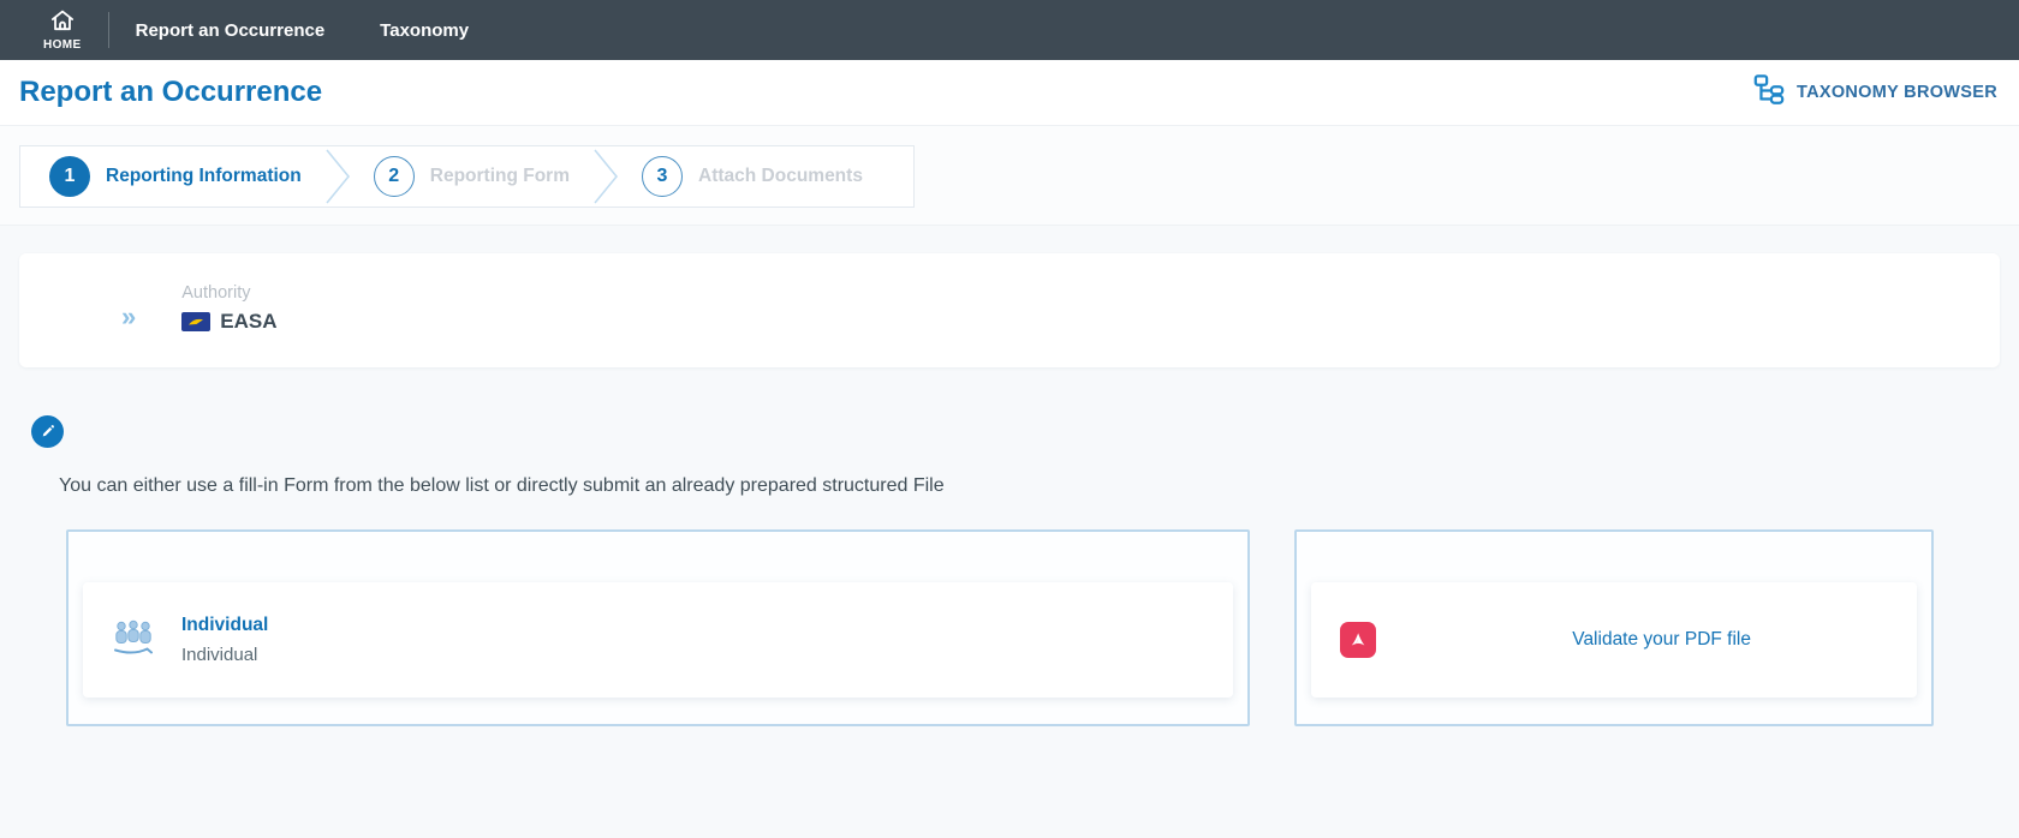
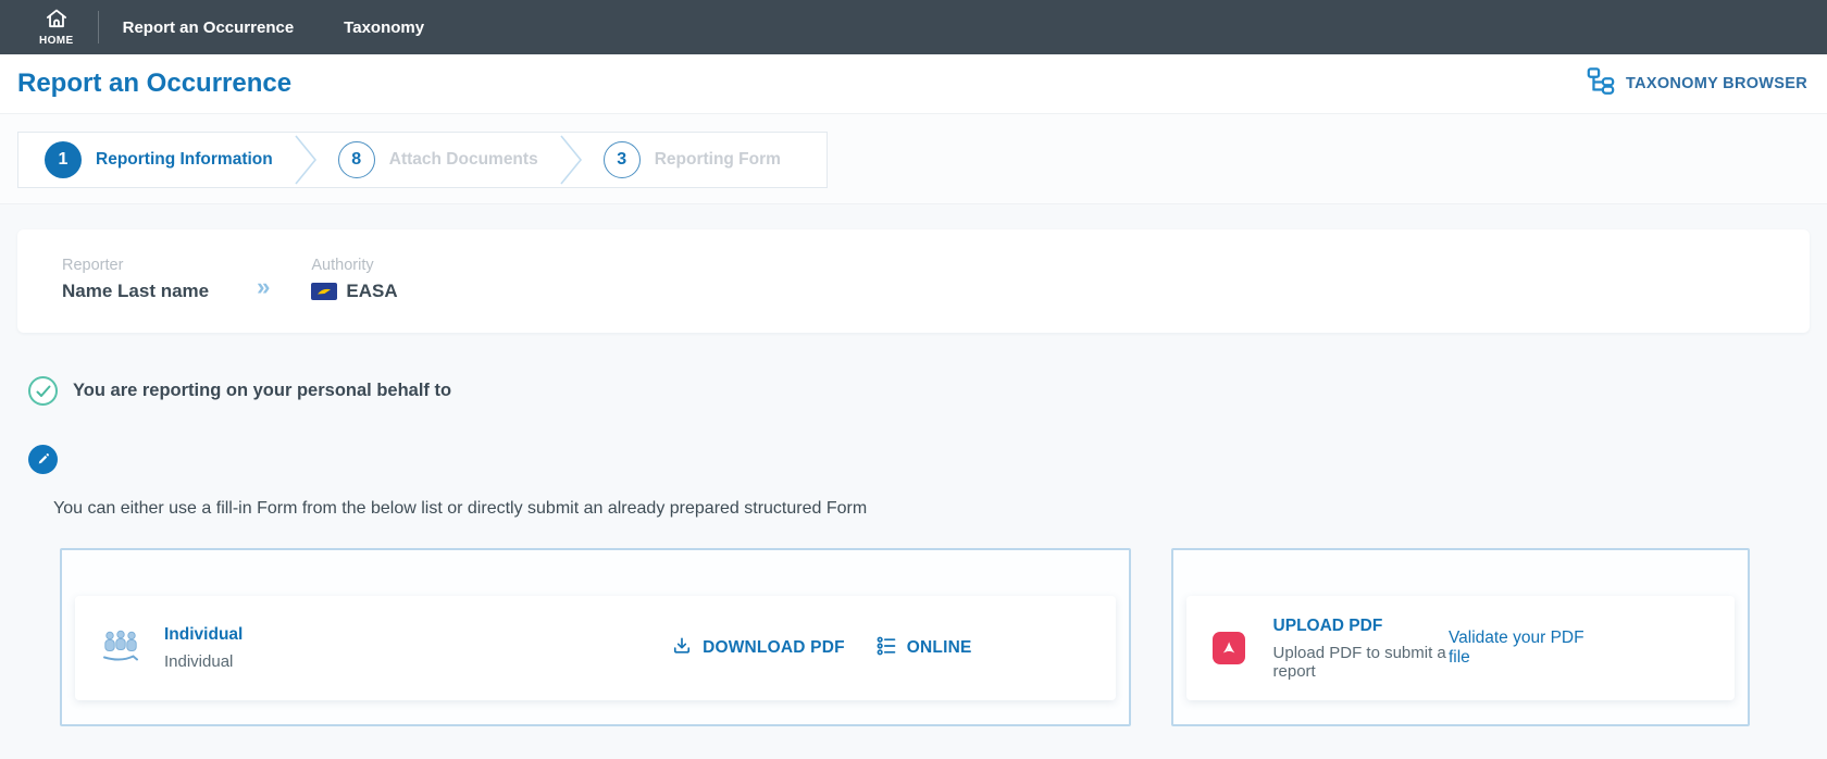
  HOME
  Report an Occurrence
  Taxonomy
  Report an Occurrence
  TAXONOMY BROWSER
  1
  Reporting Information
- 2
+ 8
- Reporting Form
+ Attach Documents
  3
- Attach Documents
+ Reporting Form
+ Reporter
+ Name Last name
  »
  Authority
  EASA
+ You are reporting on your personal behalf to
- You can either use a fill-in Form from the below list or directly submit an already prepared structured File
+ You can either use a fill-in Form from the below list or directly submit an already prepared structured Form
  Individual
  Individual
+ DOWNLOAD PDF
+ ONLINE
+ UPLOAD PDF
+ Upload PDF to submit a report
  Validate your PDF file
